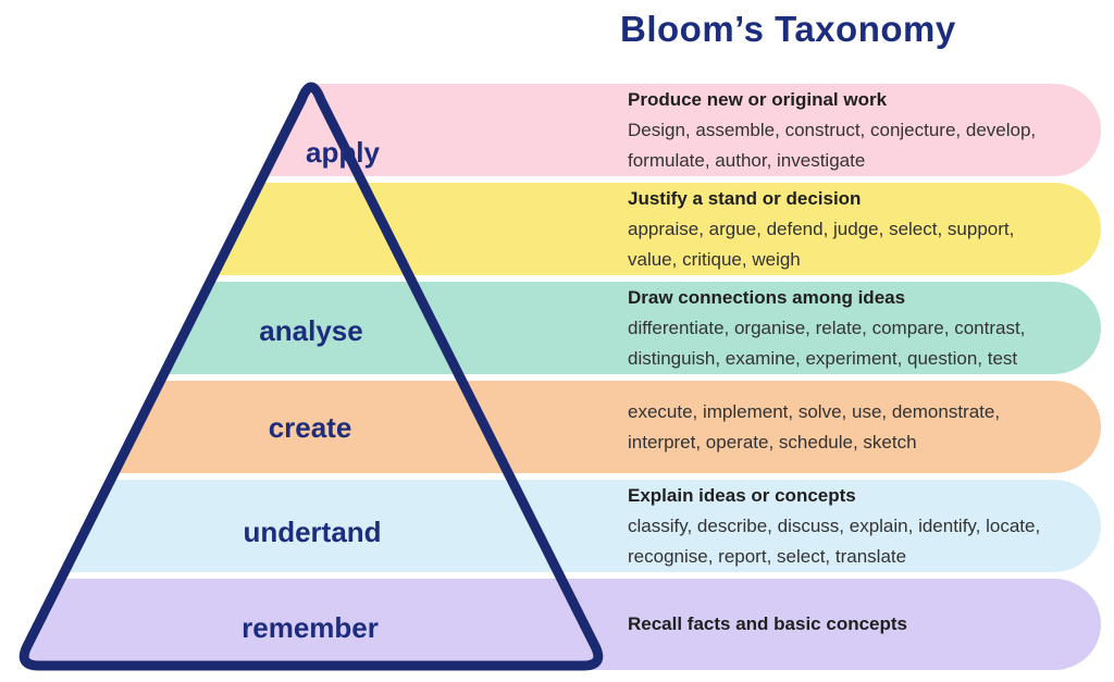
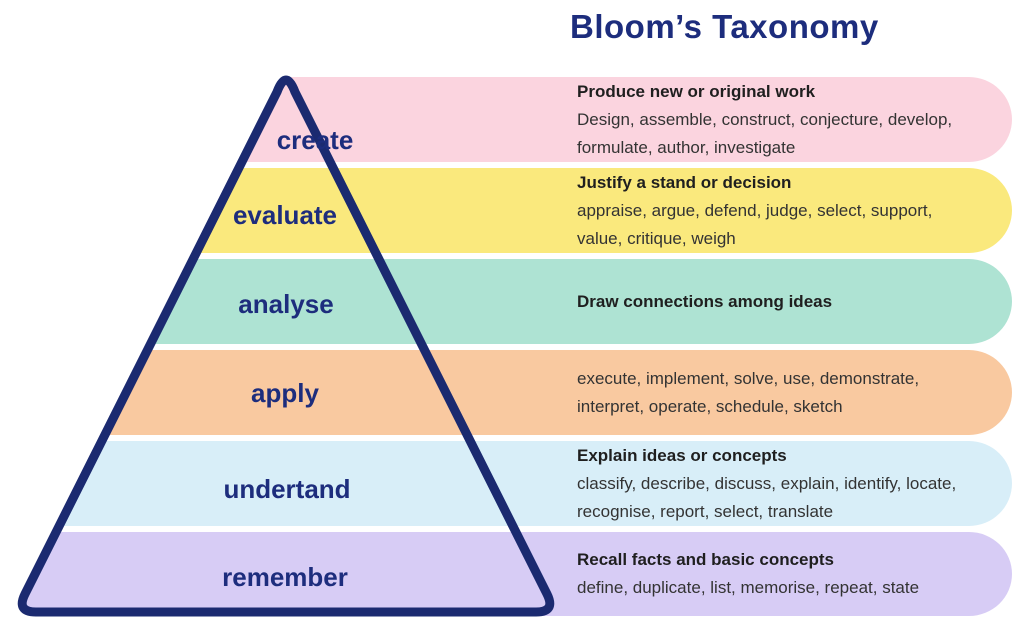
  Bloom’s Taxonomy
- apply
+ create
+ evaluate
  analyse
- create
+ apply
  undertand
  remember
  Produce new or original work
  Design, assemble, construct, conjecture, develop,
  formulate, author, investigate
  Justify a stand or decision
  appraise, argue, defend, judge, select, support,
  value, critique, weigh
  Draw connections among ideas
- differentiate, organise, relate, compare, contrast,
- distinguish, examine, experiment, question, test
  execute, implement, solve, use, demonstrate,
  interpret, operate, schedule, sketch
  Explain ideas or concepts
  classify, describe, discuss, explain, identify, locate,
  recognise, report, select, translate
  Recall facts and basic concepts
+ define, duplicate, list, memorise, repeat, state
